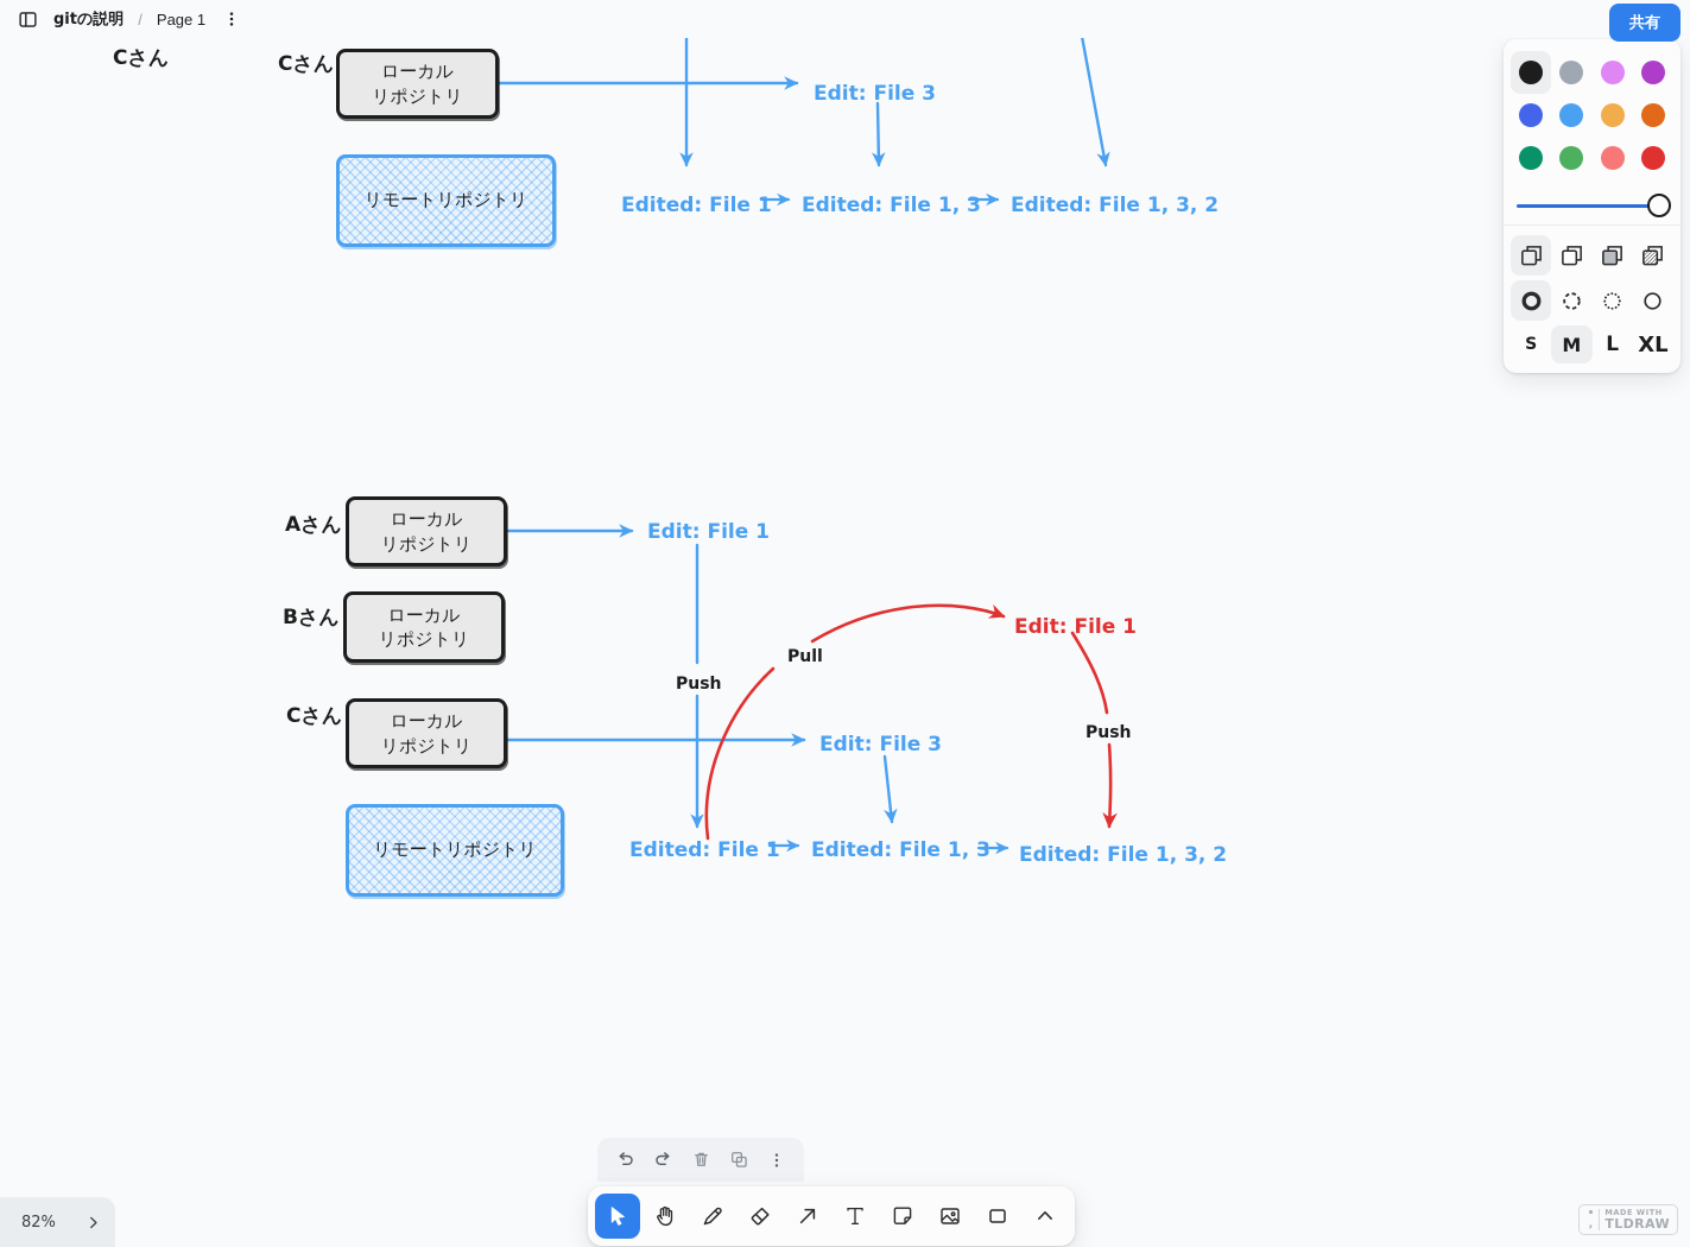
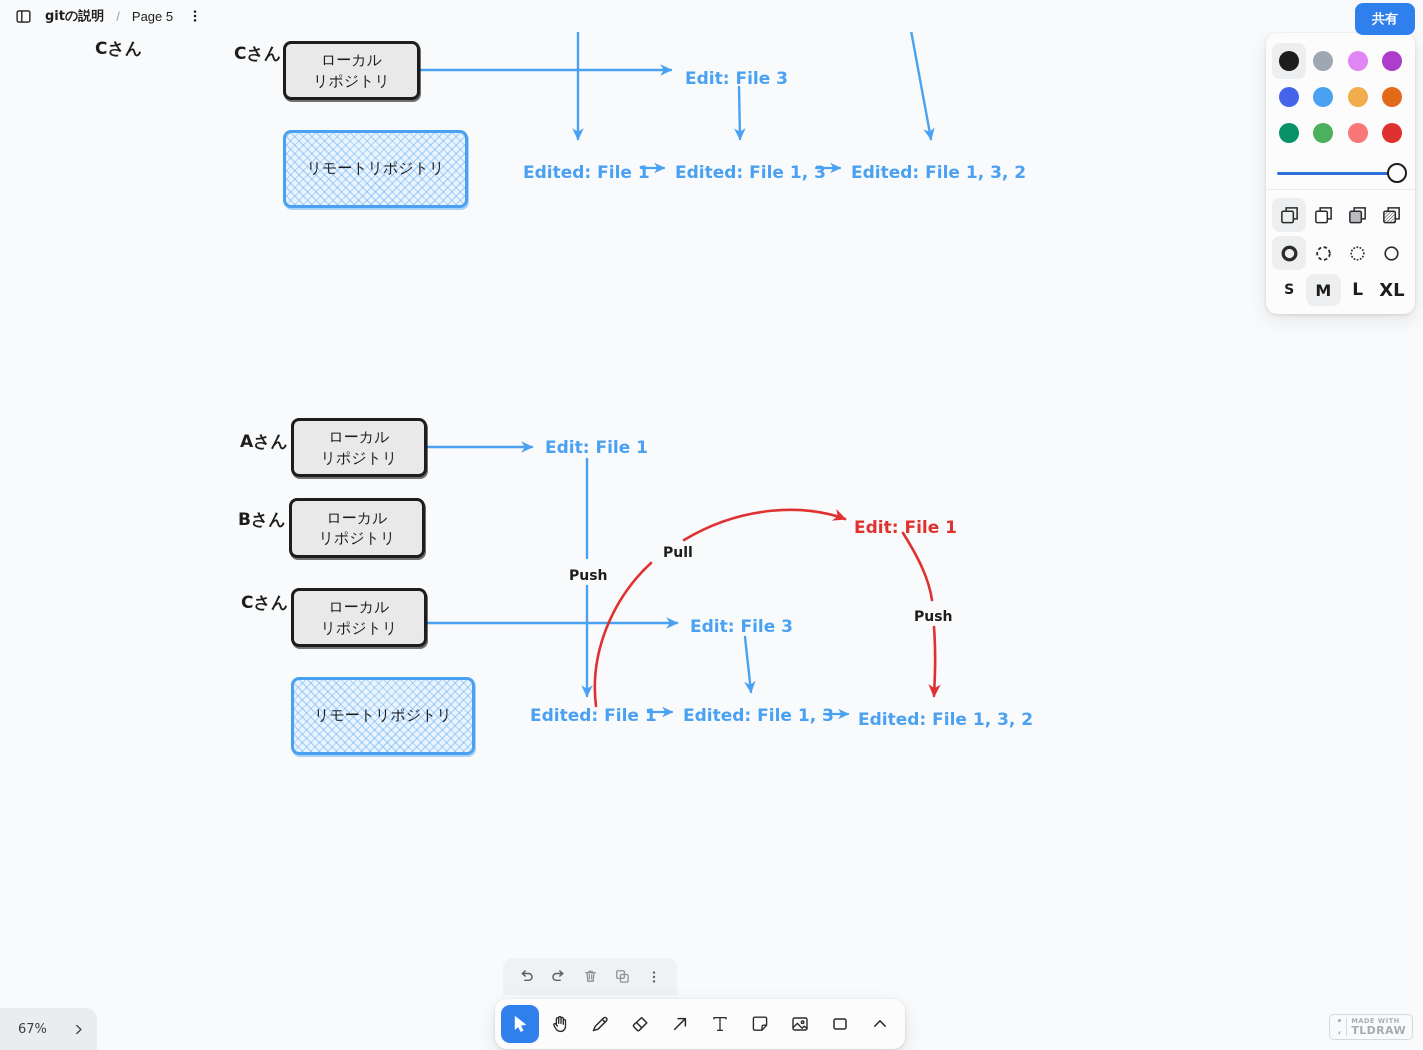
  Cさん
  Cさん
  ローカル
  リポジトリ
  リモートリポジトリ
  Edit: File 3
  Edited: File 1
  Edited: File 1, 3
  Edited: File 1, 3, 2
  Aさん
  Bさん
  Cさん
  ローカル
  リポジトリ
  ローカル
  リポジトリ
  ローカル
  リポジトリ
  リモートリポジトリ
  Edit: File 1
  Edit: File 3
  Edit: File 1
  Push
  Pull
  Push
  Edited: File 1
  Edited: File 1, 3
  Edited: File 1, 3, 2
  gitの説明
  /
- Page 1
+ Page 5
  共有
  S
  M
  L
  XL
- 82%
+ 67%
  •
  ,
  MADE WITH
  TLDRAW
